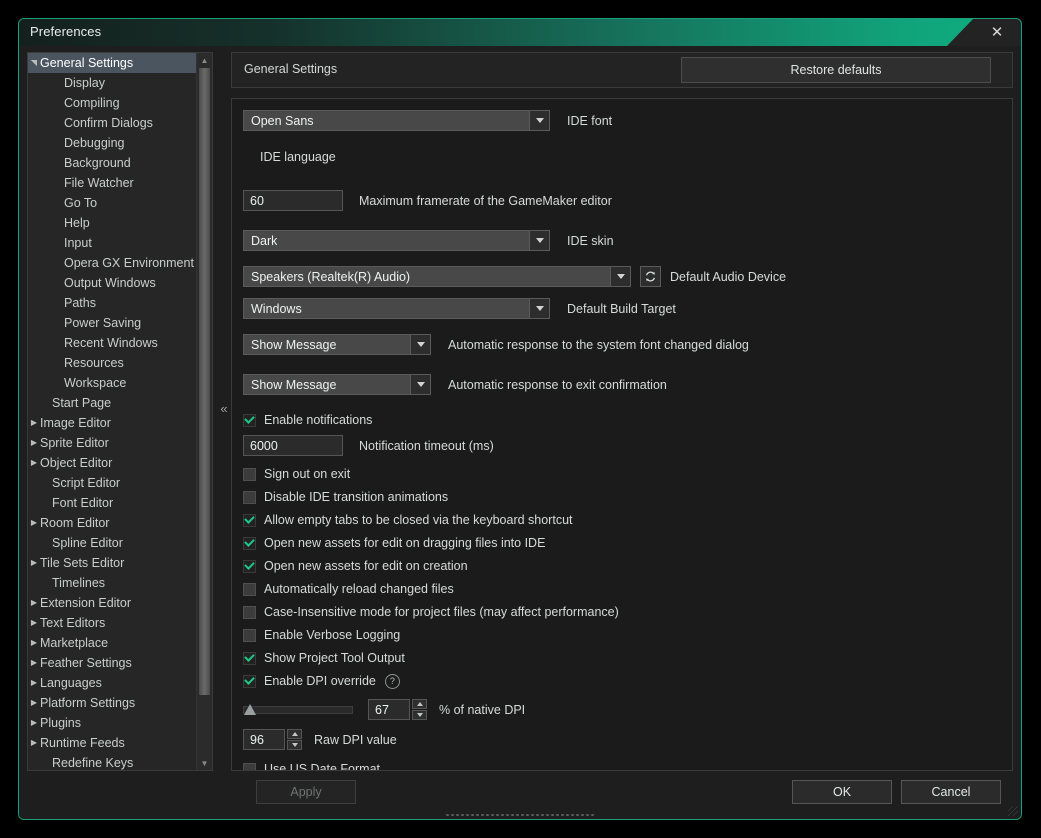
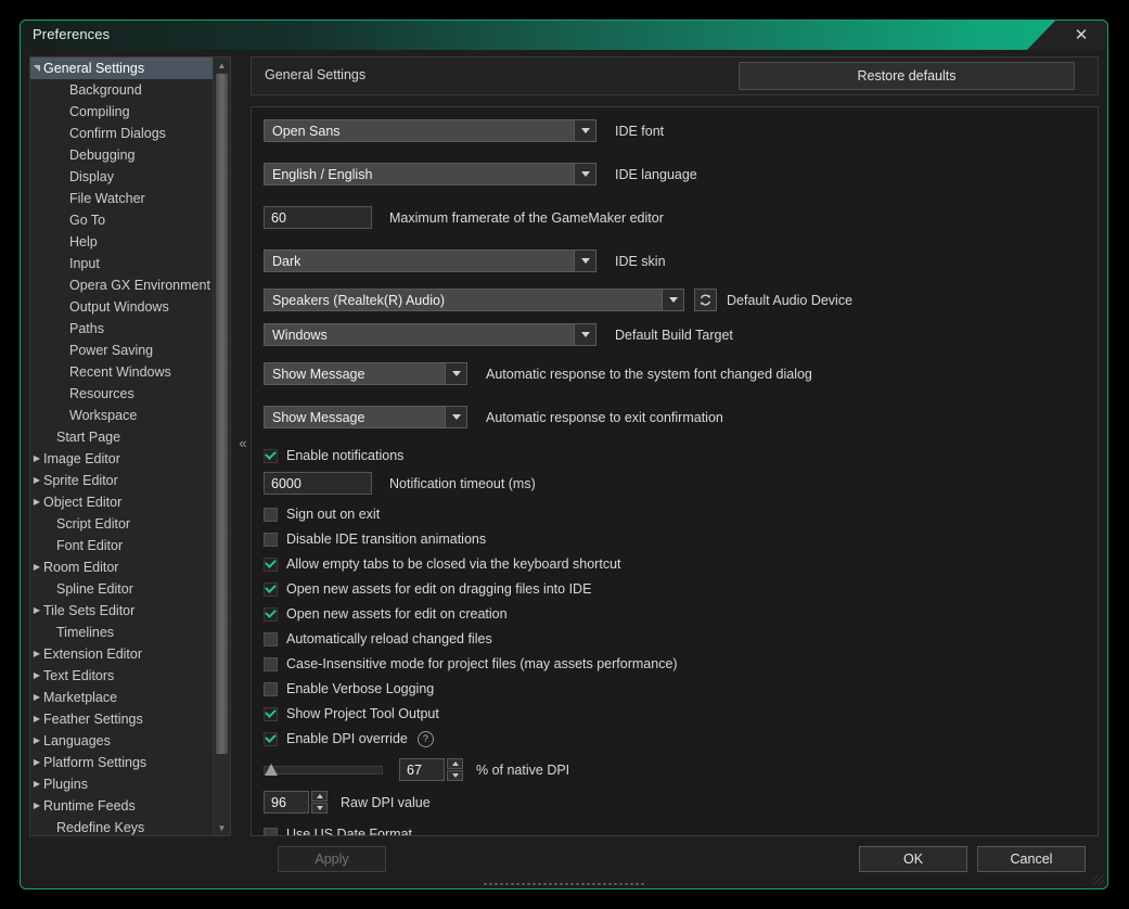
  Preferences
  ✕
  General Settings
- Display
+ Background
  Compiling
  Confirm Dialogs
  Debugging
- Background
+ Display
  File Watcher
  Go To
  Help
  Input
  Opera GX Environment
  Output Windows
  Paths
  Power Saving
  Recent Windows
  Resources
  Workspace
  Start Page
  ▶
  Image Editor
  ▶
  Sprite Editor
  ▶
  Object Editor
  Script Editor
  Font Editor
  ▶
  Room Editor
  Spline Editor
  ▶
  Tile Sets Editor
  Timelines
  ▶
  Extension Editor
  ▶
  Text Editors
  ▶
  Marketplace
  ▶
  Feather Settings
  ▶
  Languages
  ▶
  Platform Settings
  ▶
  Plugins
  ▶
  Runtime Feeds
  Redefine Keys
  ▲
  ▼
  «
  General Settings
  Restore defaults
  Open Sans
  IDE font
+ English / English
  IDE language
  60
  Maximum framerate of the GameMaker editor
  Dark
  IDE skin
  Speakers (Realtek(R) Audio)
  Default Audio Device
  Windows
  Default Build Target
  Show Message
  Automatic response to the system font changed dialog
  Show Message
  Automatic response to exit confirmation
  Enable notifications
  6000
  Notification timeout (ms)
  Sign out on exit
  Disable IDE transition animations
  Allow empty tabs to be closed via the keyboard shortcut
  Open new assets for edit on dragging files into IDE
  Open new assets for edit on creation
  Automatically reload changed files
- Case-Insensitive mode for project files (may affect performance)
+ Case-Insensitive mode for project files (may assets performance)
  Enable Verbose Logging
  Show Project Tool Output
  Enable DPI override
  ?
  67
  % of native DPI
  96
  Raw DPI value
  Use US Date Format
  Apply
  OK
  Cancel
